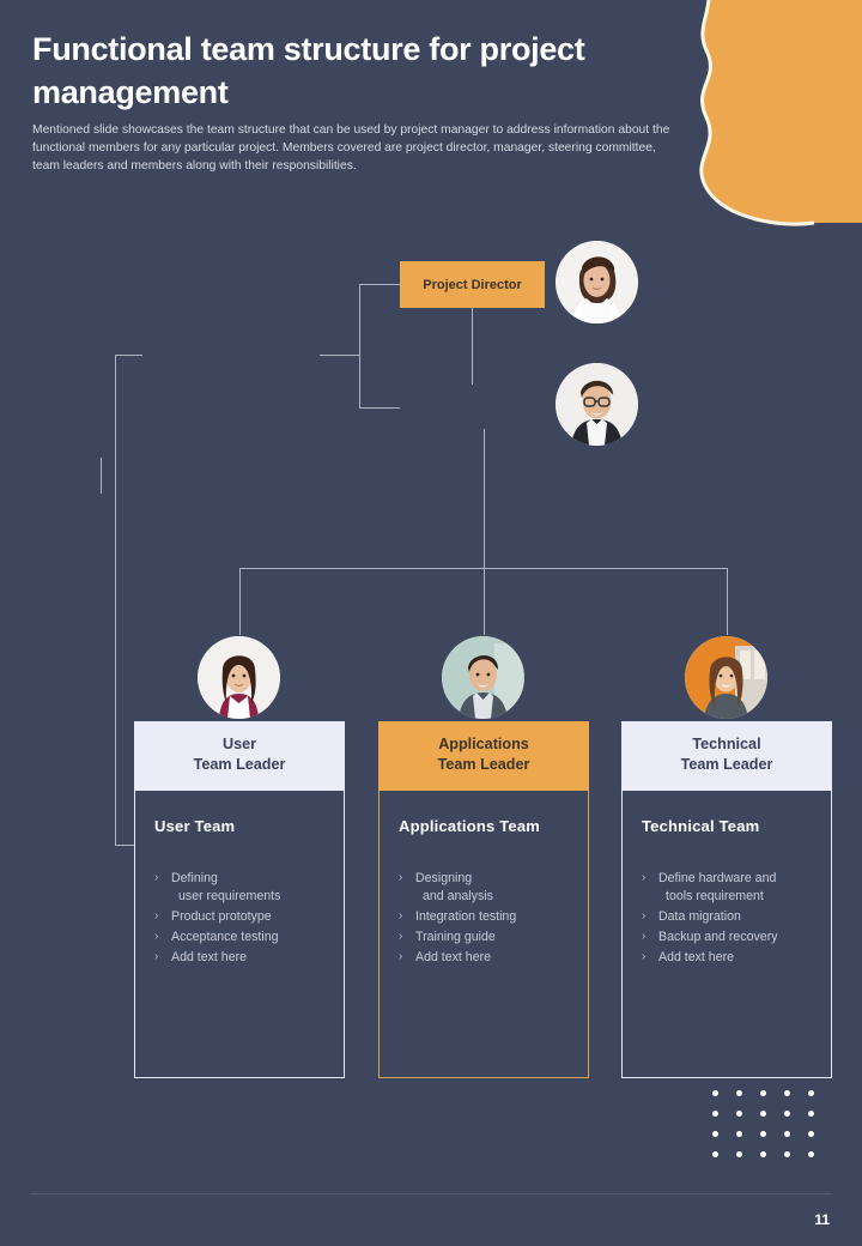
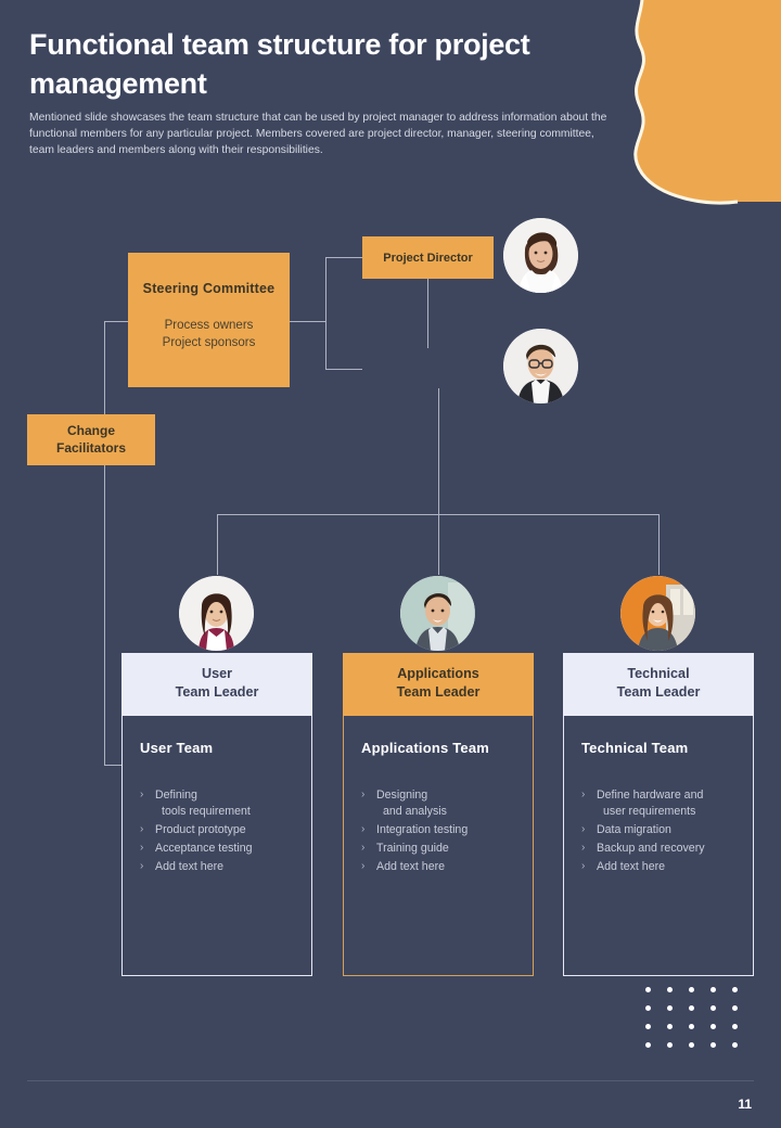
  Functional team structure for project management
  Mentioned slide showcases the team structure that can be used by project manager to address information about the functional members for any particular project. Members covered are project director, manager, steering committee, team leaders and members along with their responsibilities.
+ Steering Committee
+ Process owners
+ Project sponsors
  Project Director
+ Change
+ Facilitators
  User
  Team Leader
  User Team
  ›
  Defining
- user requirements
+ tools requirement
  ›
  Product prototype
  ›
  Acceptance testing
  ›
  Add text here
  Applications
  Team Leader
  Applications Team
  ›
  Designing
  and analysis
  ›
  Integration testing
  ›
  Training guide
  ›
  Add text here
  Technical
  Team Leader
  Technical Team
  ›
  Define hardware and
- tools requirement
+ user requirements
  ›
  Data migration
  ›
  Backup and recovery
  ›
  Add text here
  11
